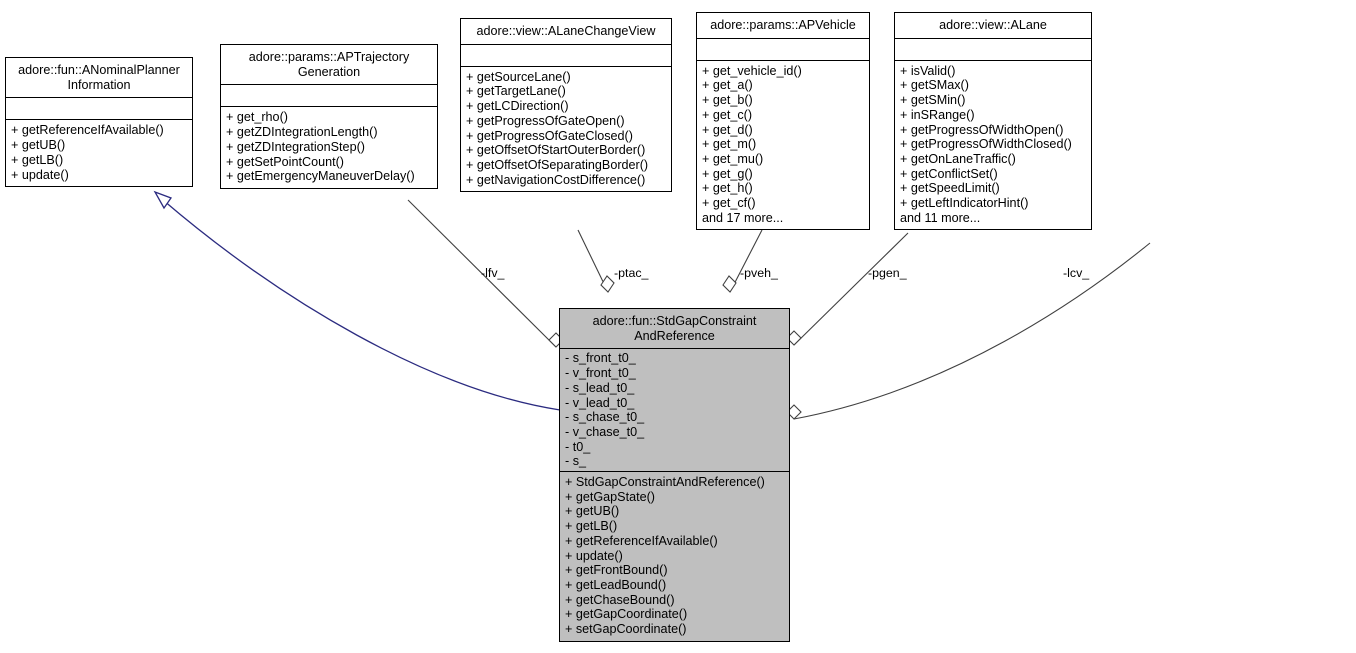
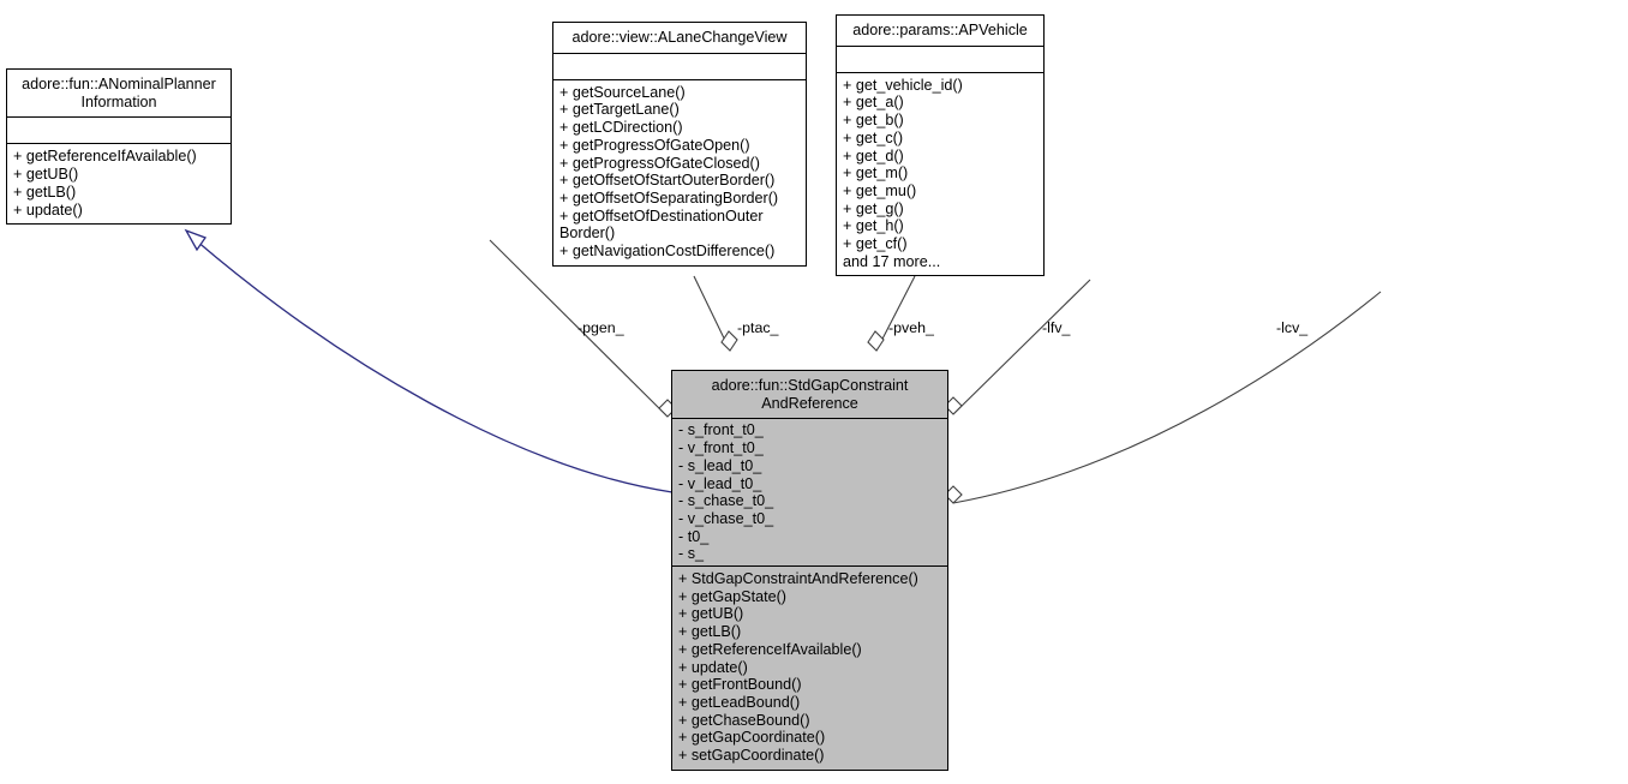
- -lfv_
+ -pgen_
  -ptac_
  -pveh_
- -pgen_
+ -lfv_
  -lcv_
  adore::fun::ANominalPlanner
  Information
  + getReferenceIfAvailable()
  + getUB()
  + getLB()
  + update()
- adore::params::APTrajectory
- Generation
- + get_rho()
- + getZDIntegrationLength()
- + getZDIntegrationStep()
- + getSetPointCount()
- + getEmergencyManeuverDelay()
  adore::view::ALaneChangeView
  + getSourceLane()
  + getTargetLane()
  + getLCDirection()
  + getProgressOfGateOpen()
  + getProgressOfGateClosed()
  + getOffsetOfStartOuterBorder()
  + getOffsetOfSeparatingBorder()
+ + getOffsetOfDestinationOuter Border()
  + getNavigationCostDifference()
  adore::params::APVehicle
  + get_vehicle_id()
  + get_a()
  + get_b()
  + get_c()
  + get_d()
  + get_m()
  + get_mu()
  + get_g()
  + get_h()
  + get_cf()
  and 17 more...
- adore::view::ALane
- + isValid()
- + getSMax()
- + getSMin()
- + inSRange()
- + getProgressOfWidthOpen()
- + getProgressOfWidthClosed()
- + getOnLaneTraffic()
- + getConflictSet()
- + getSpeedLimit()
- + getLeftIndicatorHint()
- and 11 more...
  adore::fun::StdGapConstraint
  AndReference
  - s_front_t0_
  - v_front_t0_
  - s_lead_t0_
  - v_lead_t0_
  - s_chase_t0_
  - v_chase_t0_
  - t0_
  - s_
  + StdGapConstraintAndReference()
  + getGapState()
  + getUB()
  + getLB()
  + getReferenceIfAvailable()
  + update()
  + getFrontBound()
  + getLeadBound()
  + getChaseBound()
  + getGapCoordinate()
  + setGapCoordinate()
